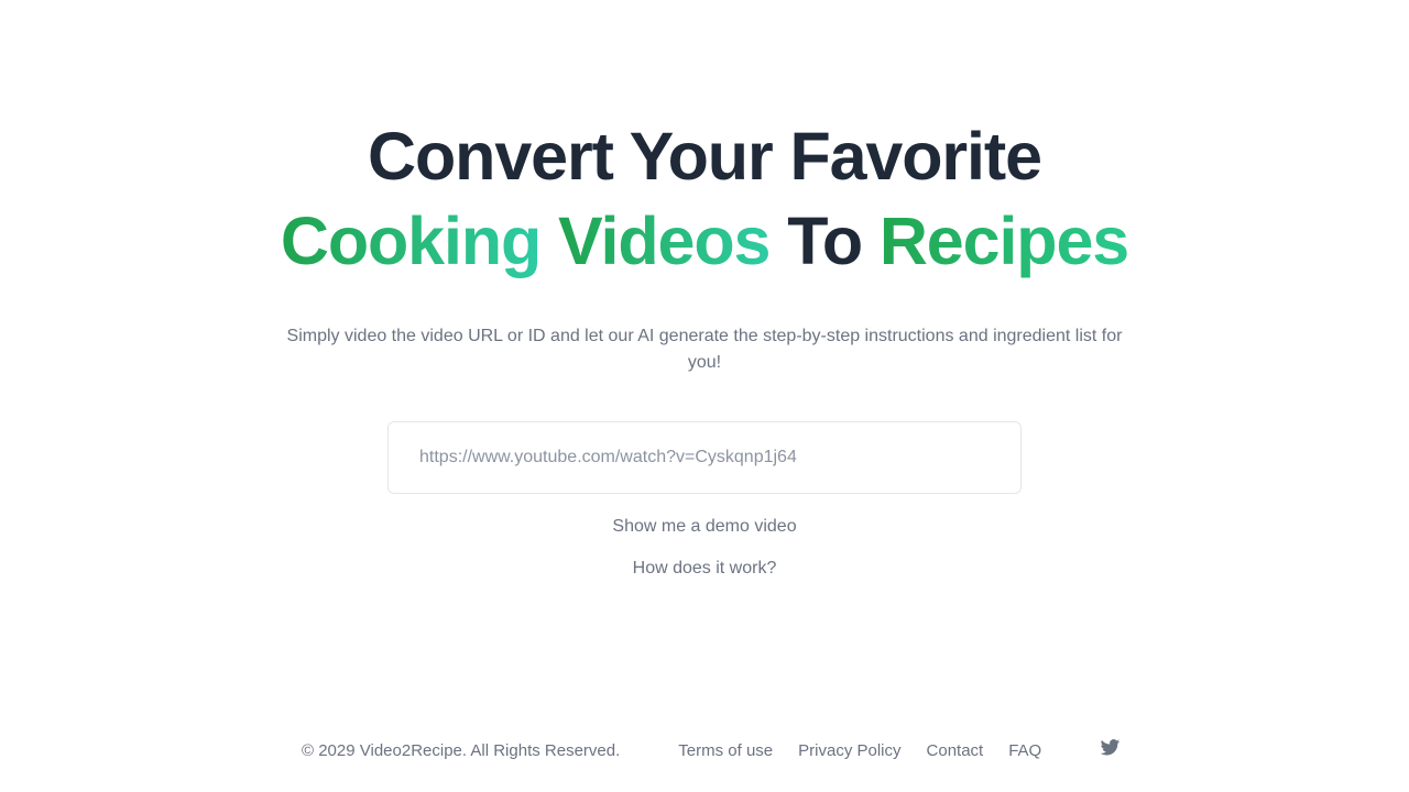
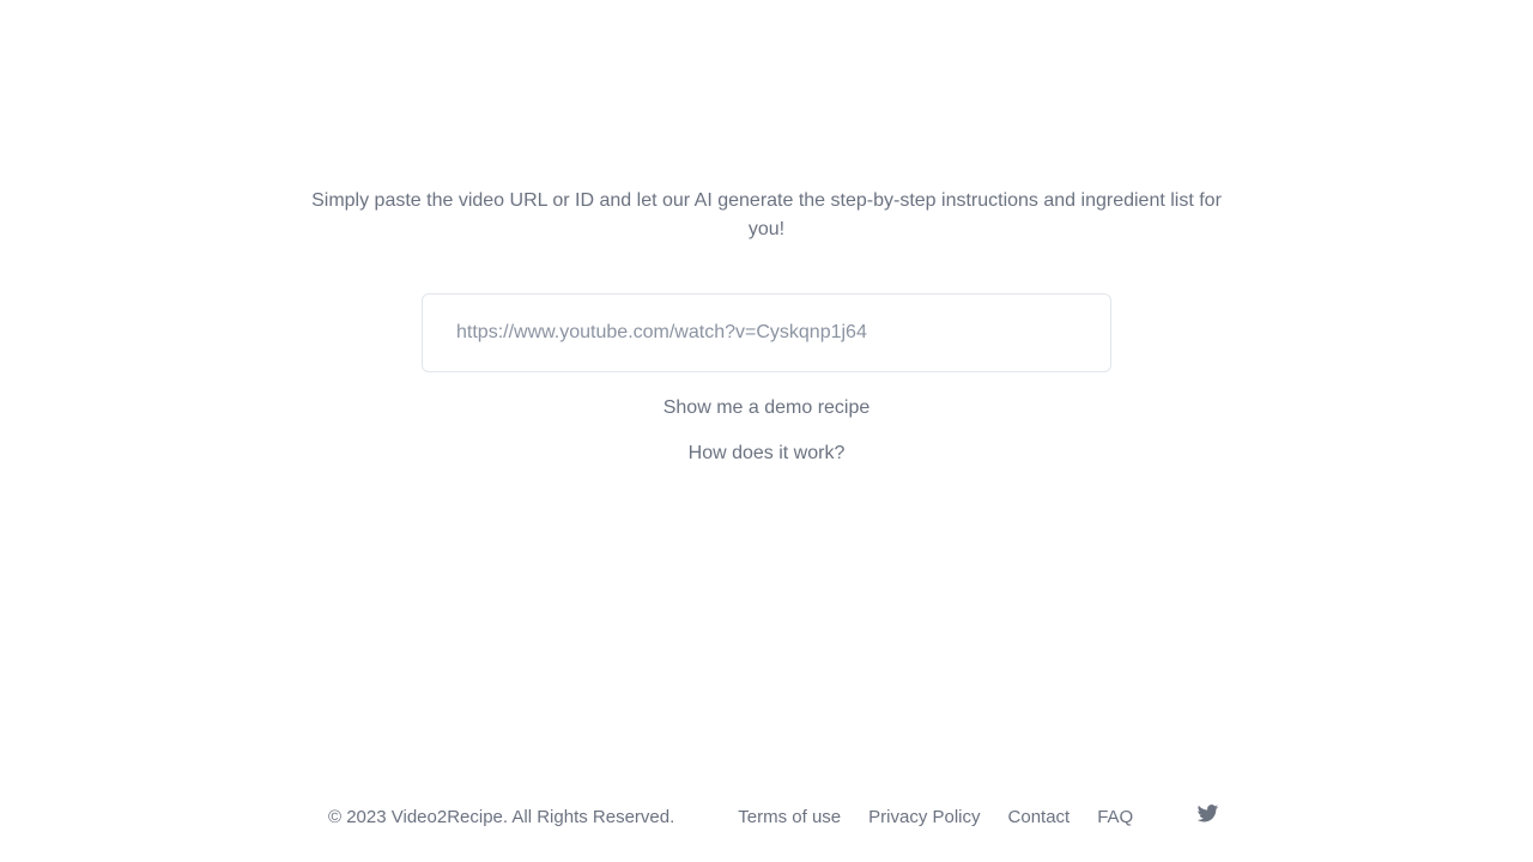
- Convert Your Favorite
- Cooking Videos To Recipes
- Simply video the video URL or ID and let our AI generate the step-by-step instructions and ingredient list for you!
+ Simply paste the video URL or ID and let our AI generate the step-by-step instructions and ingredient list for you!
  https://www.youtube.com/watch?v=Cyskqnp1j64
- Show me a demo video
+ Show me a demo recipe
  How does it work?
- © 2029 Video2Recipe. All Rights Reserved.
+ © 2023 Video2Recipe. All Rights Reserved.
  Terms of use
  Privacy Policy
  Contact
  FAQ
